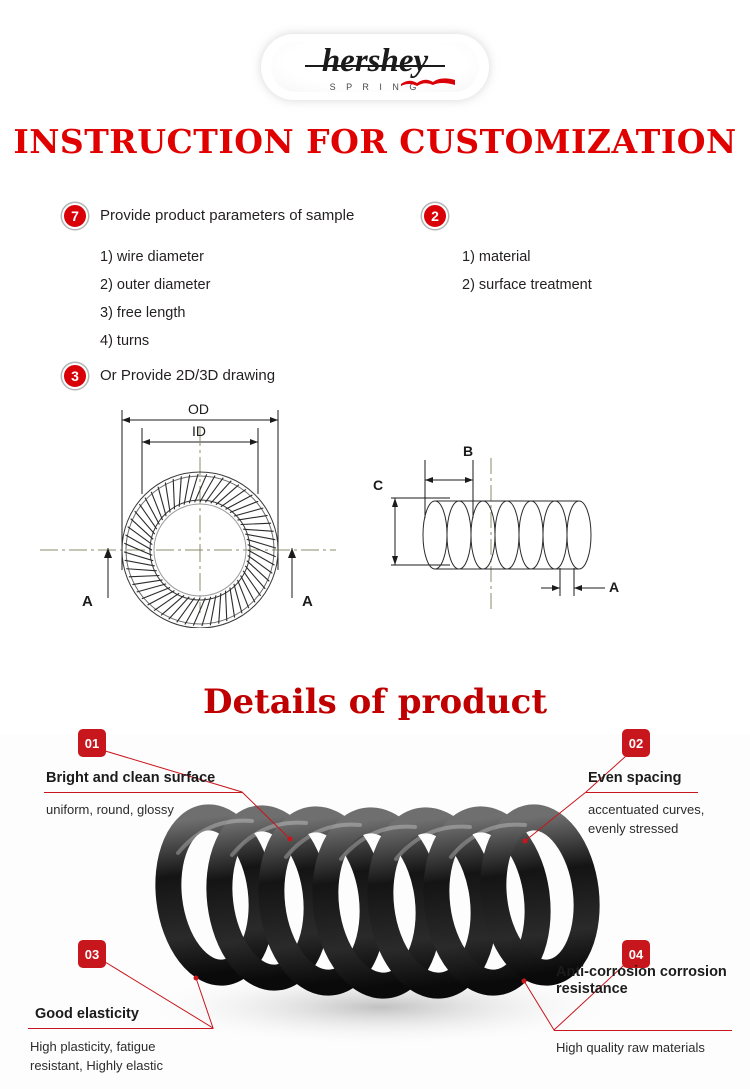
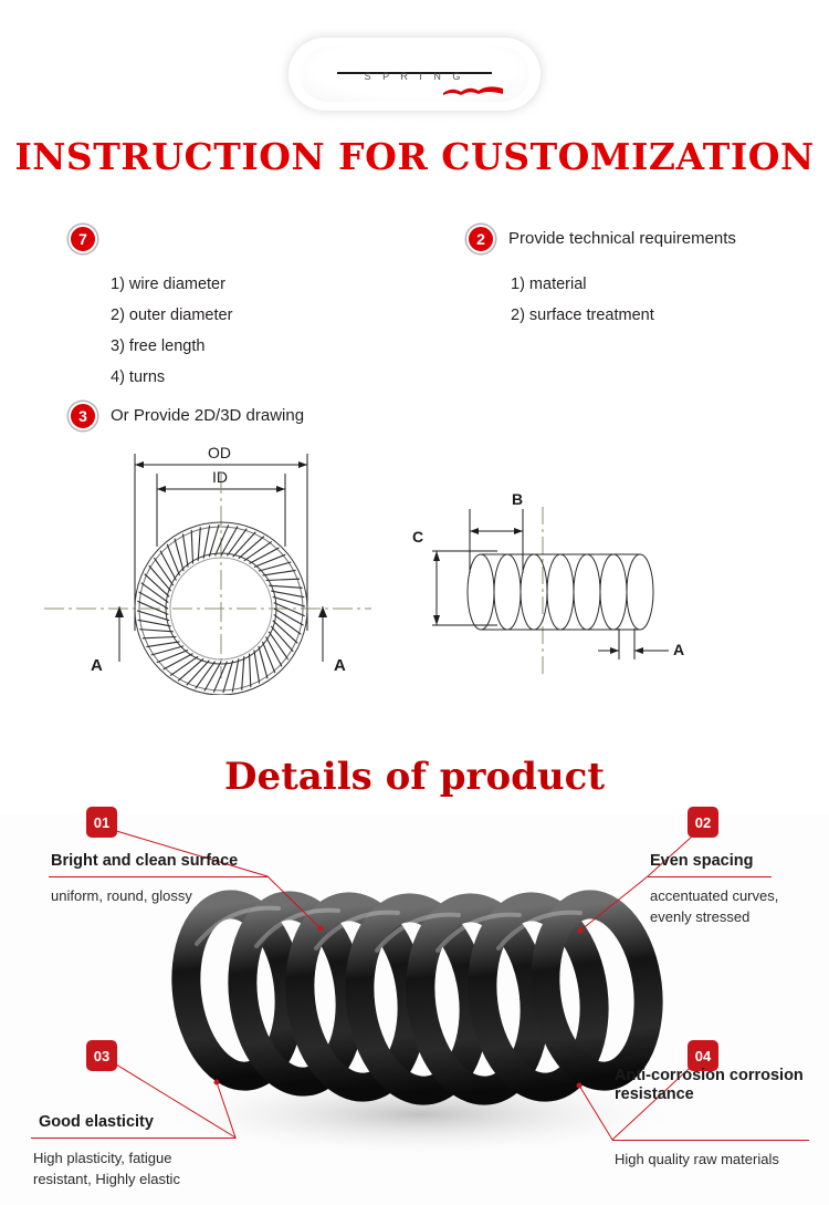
- hershey
  S P R I N G
  INSTRUCTION FOR CUSTOMIZATION
  7
- Provide product parameters of sample
  1) wire diameter
  2) outer diameter
  3) free length
  4) turns
  2
+ Provide technical requirements
  1) material
  2) surface treatment
  3
  Or Provide 2D/3D drawing
  OD
  ID
  A
  A
  B
  C
  A
  Details of product
  01
  Bright and clean surface
  uniform, round, glossy
  02
  Even spacing
  accentuated curves, evenly stressed
  03
  Good elasticity
  High plasticity, fatigue resistant, Highly elastic
  04
  Anti-corrosion corrosion resistance
  High quality raw materials
